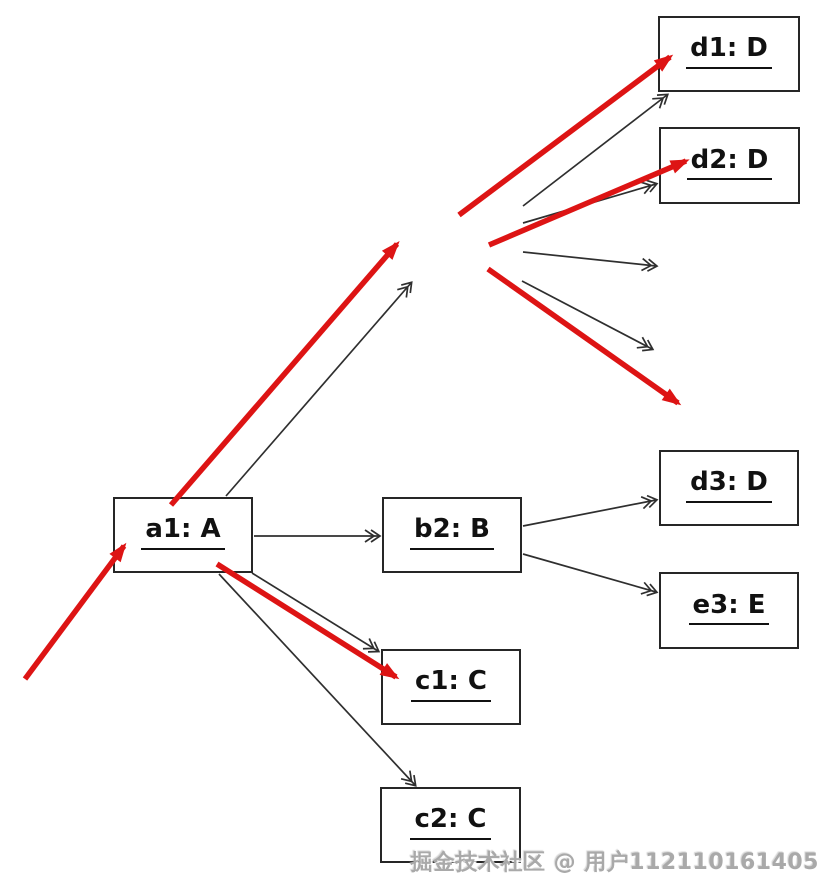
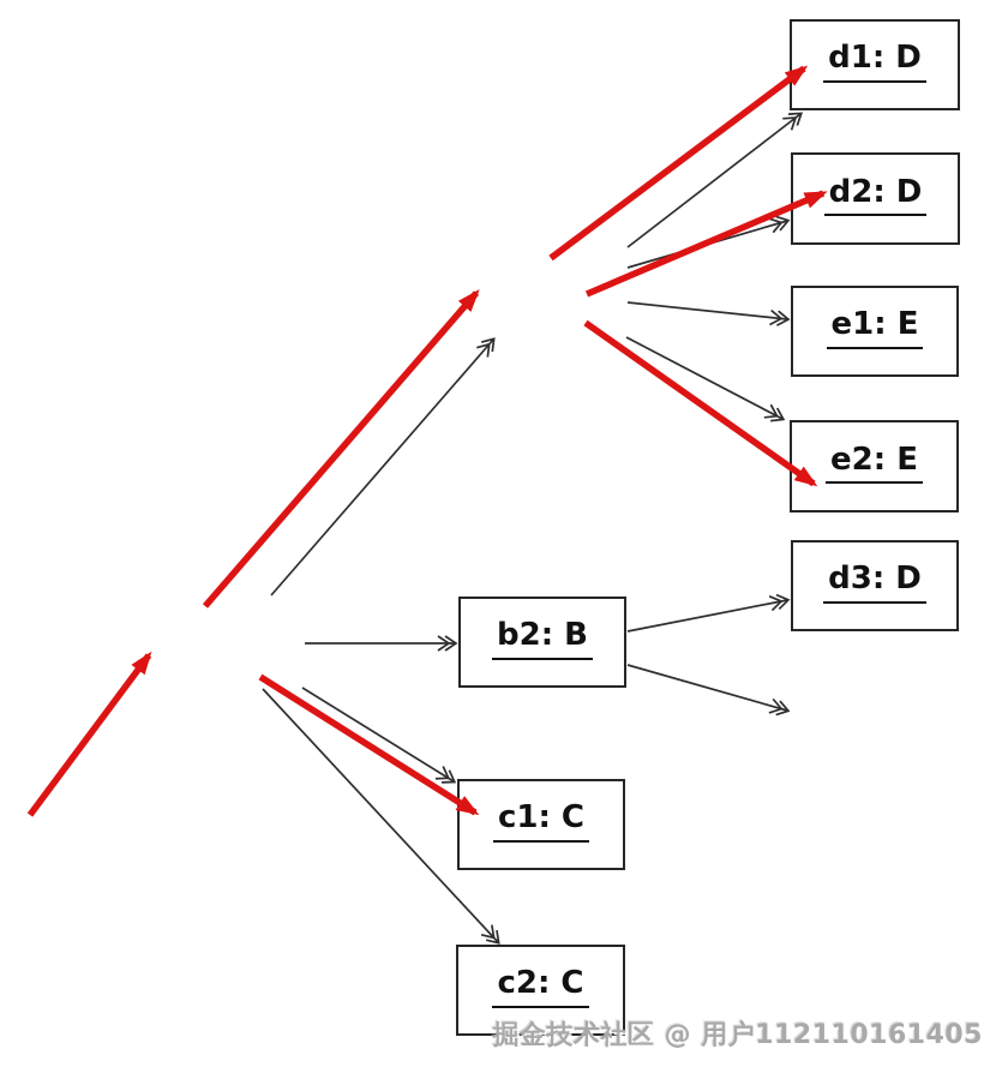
- a1: A
  b2: B
  c1: C
  c2: C
  d1: D
  d2: D
+ e1: E
+ e2: E
  d3: D
- e3: E
  掘金技术社区 @ 用户112110161405
